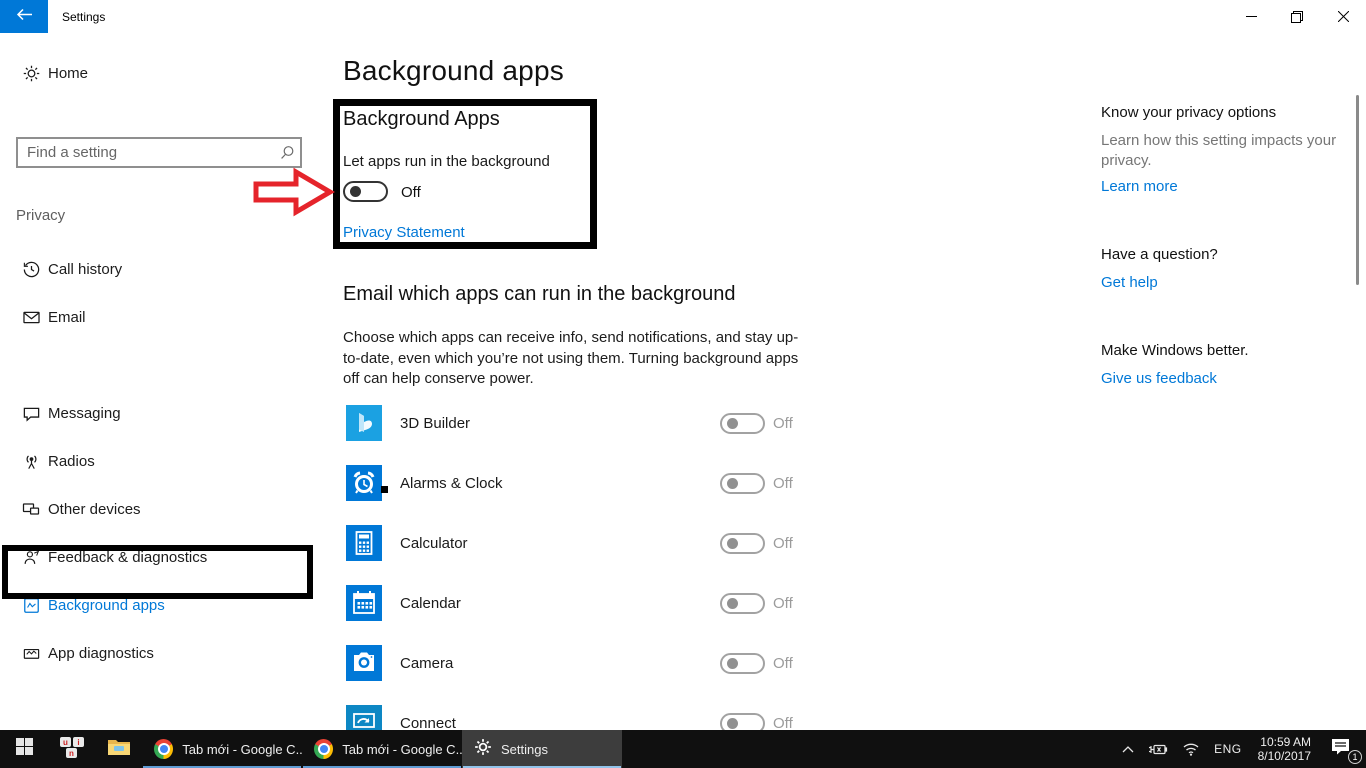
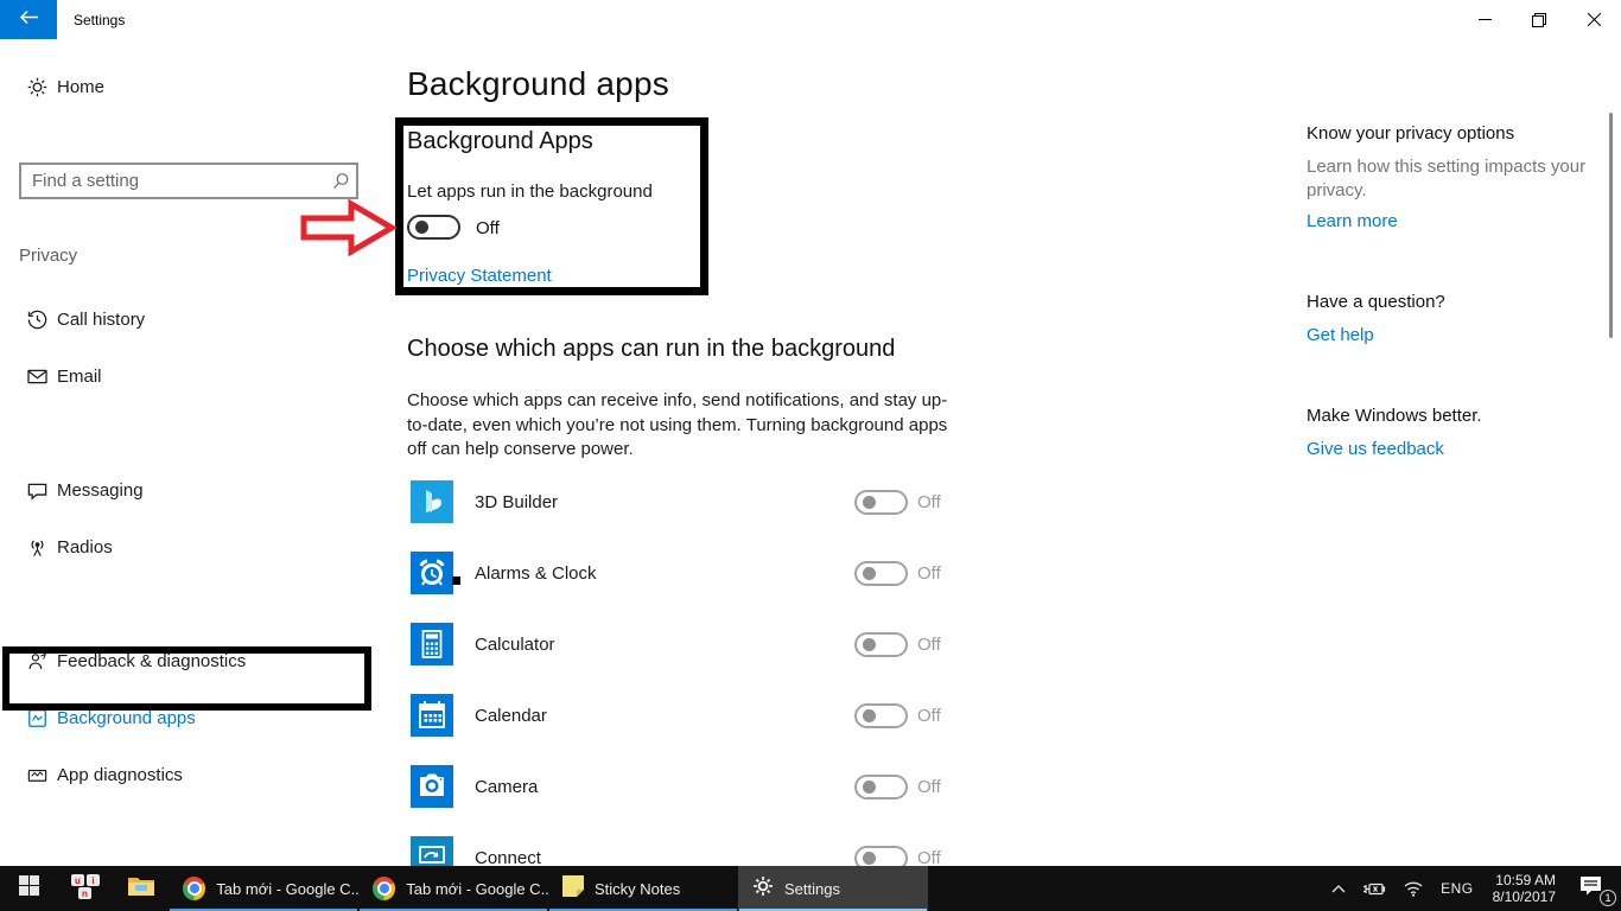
  Settings
  Home
  Find a setting
  Privacy
  Call history
  Email
  Messaging
  Radios
- Other devices
  Feedback & diagnostics
  Background apps
  App diagnostics
  Background apps
  Background Apps
  Let apps run in the background
  Off
  Privacy Statement
- Email which apps can run in the background
+ Choose which apps can run in the background
  Choose which apps can receive info, send notifications, and stay up-to-date, even which you’re not using them. Turning background apps off can help conserve power.
  3D Builder
  Off
  Alarms & Clock
  Off
  Calculator
  Off
  Calendar
  Off
  Camera
  Off
  Connect
  Off
  Know your privacy options
  Learn how this setting impacts your privacy.
  Learn more
  Have a question?
  Get help
  Make Windows better.
  Give us feedback
  u
  i
  n
  Tab mới - Google C..
  Tab mới - Google C..
+ Sticky Notes
  Settings
  ENG
  10:59 AM
  8/10/2017
  1
